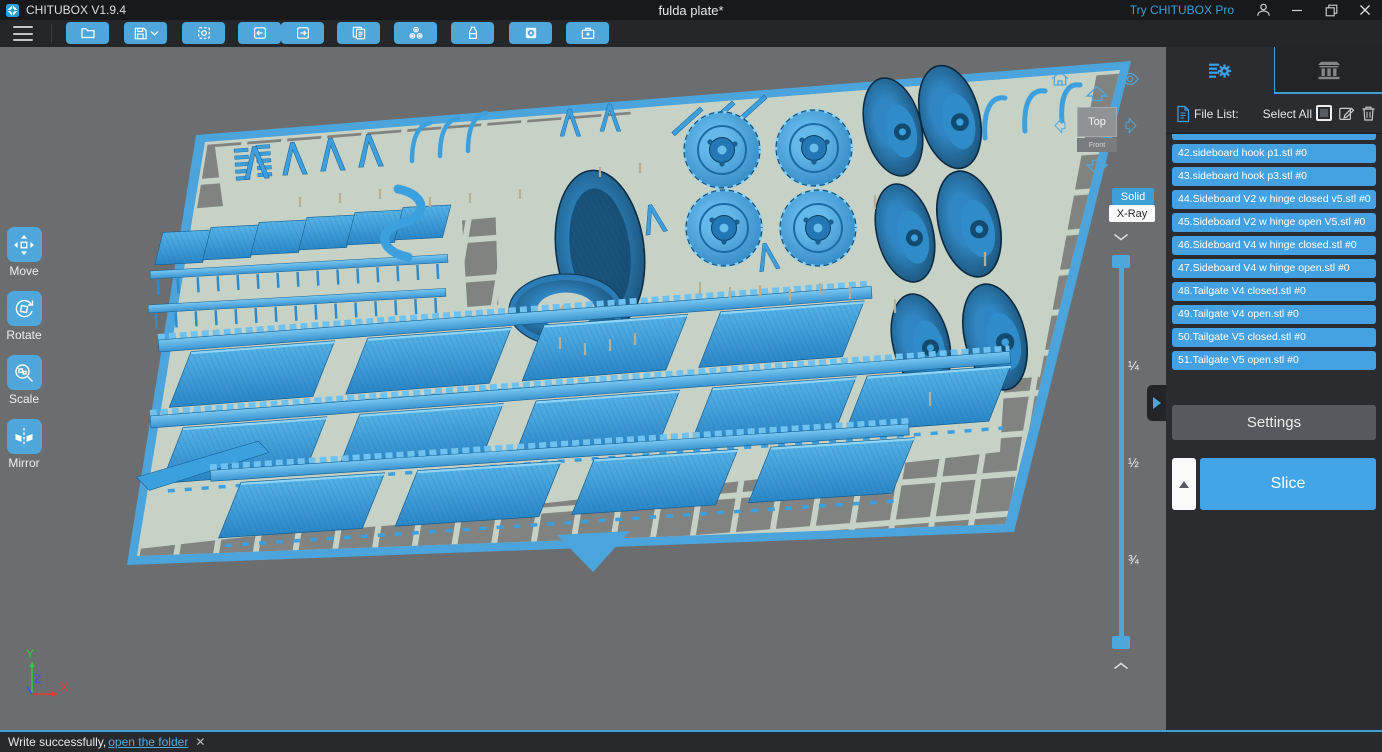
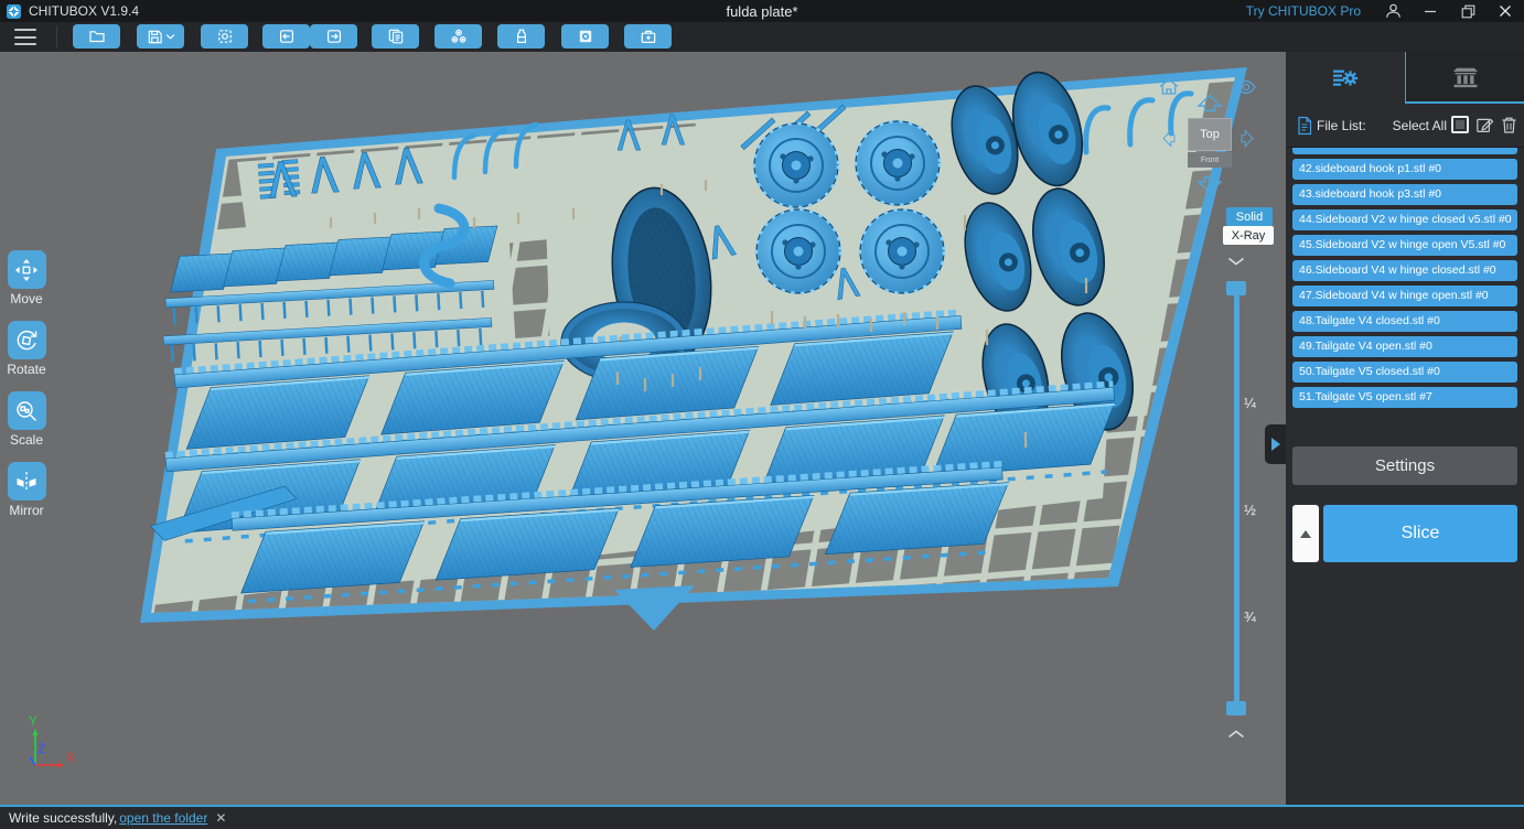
  CHITUBOX V1.9.4
  fulda plate*
  Try CHITUBOX Pro
  Move
  Rotate
  Scale
  Mirror
  Top
  Solid
  X-Ray
  ¼
  ½
  ¾
  Y
  Z
  X
  File List:
  Select All
  42.sideboard hook p1.stl #0
  43.sideboard hook p3.stl #0
  44.Sideboard V2 w hinge closed v5.stl #0
  45.Sideboard V2 w hinge open V5.stl #0
  46.Sideboard V4 w hinge closed.stl #0
  47.Sideboard V4 w hinge open.stl #0
  48.Tailgate V4 closed.stl #0
  49.Tailgate V4 open.stl #0
  50.Tailgate V5 closed.stl #0
- 51.Tailgate V5 open.stl #0
+ 51.Tailgate V5 open.stl #7
  Settings
  Slice
  Write successfully,
  open the folder
  ✕
